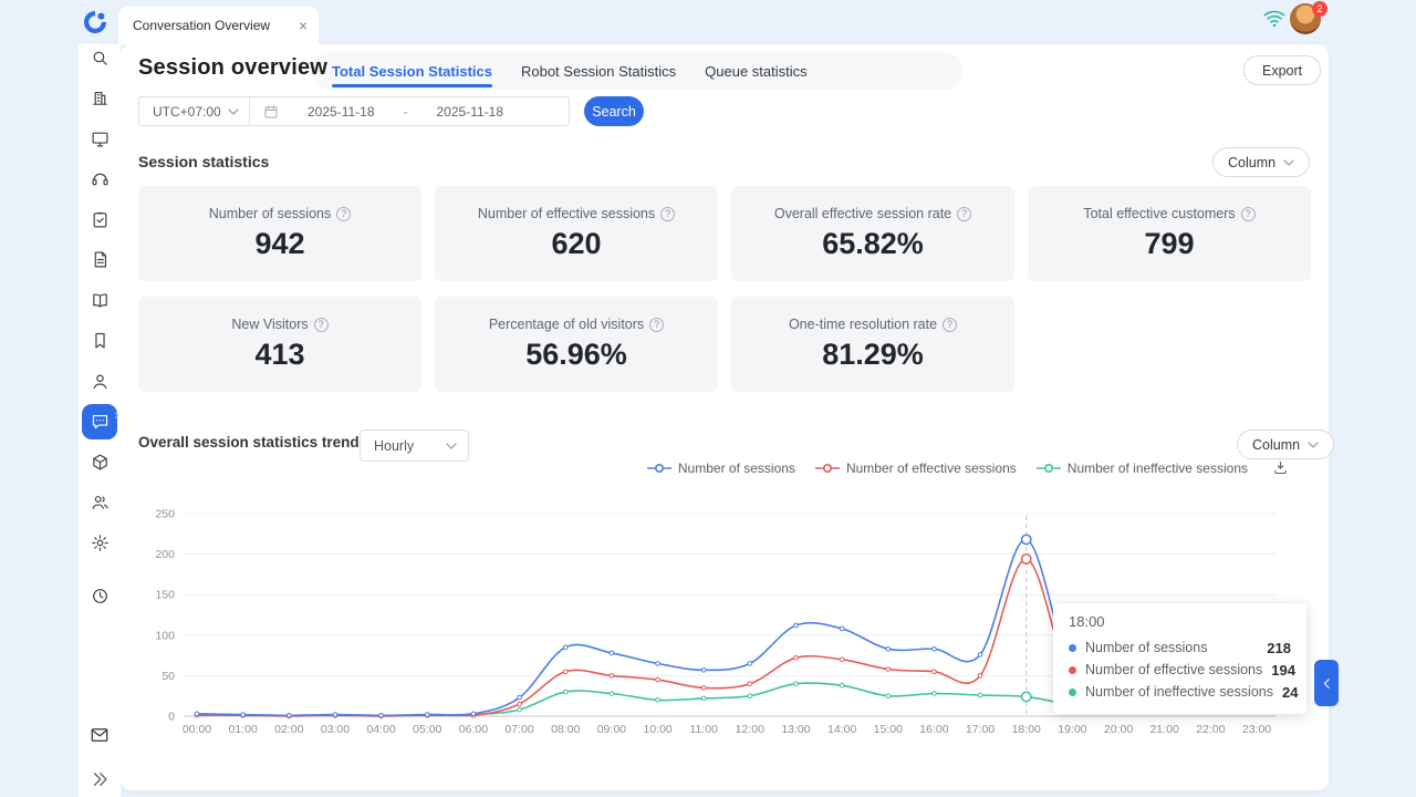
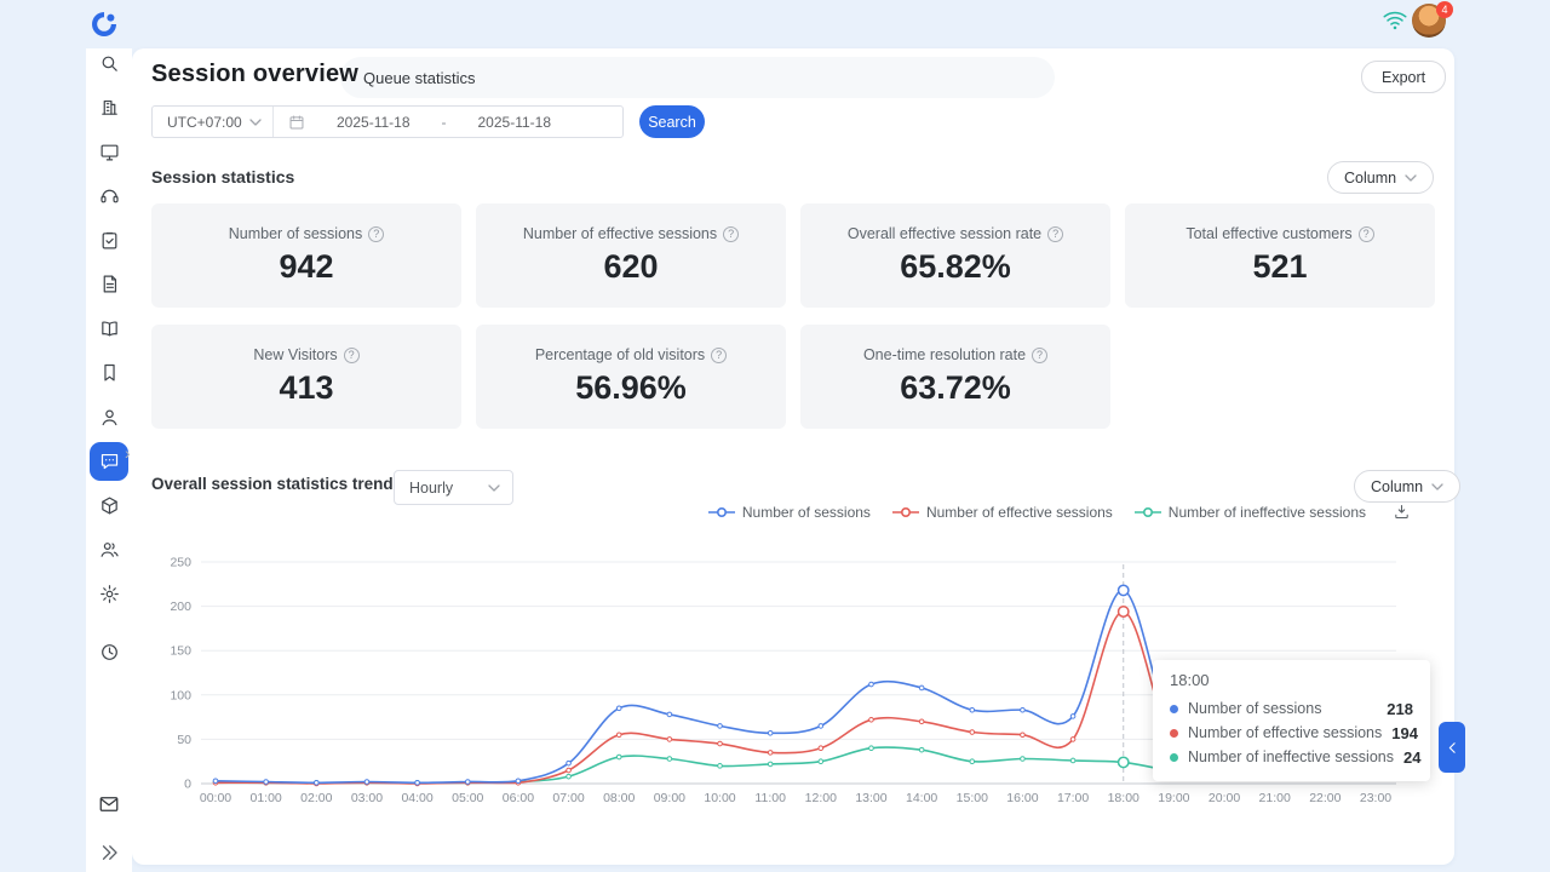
- Conversation Overview
- ×
- 2
+ 4
  ›
  Session overview
- Total Session Statistics
- Robot Session Statistics
  Queue statistics
  Export
  UTC+07:00
  2025-11-18
  -
  2025-11-18
  Search
  Session statistics
  Column
  Number of sessions
  ?
  942
  Number of effective sessions
  ?
  620
  Overall effective session rate
  ?
  65.82%
  Total effective customers
  ?
- 799
+ 521
  New Visitors
  ?
  413
  Percentage of old visitors
  ?
  56.96%
  One-time resolution rate
  ?
- 81.29%
+ 63.72%
  Overall session statistics trend
  Hourly
  Column
  Number of sessions
  Number of effective sessions
  Number of ineffective sessions
  0
  50
  100
  150
  200
  250
  00:00
  01:00
  02:00
  03:00
  04:00
  05:00
  06:00
  07:00
  08:00
  09:00
  10:00
  11:00
  12:00
  13:00
  14:00
  15:00
  16:00
  17:00
  18:00
  19:00
  20:00
  21:00
  22:00
  23:00
  18:00
  Number of sessions
  218
  Number of effective sessions
  194
  Number of ineffective sessions
  24
